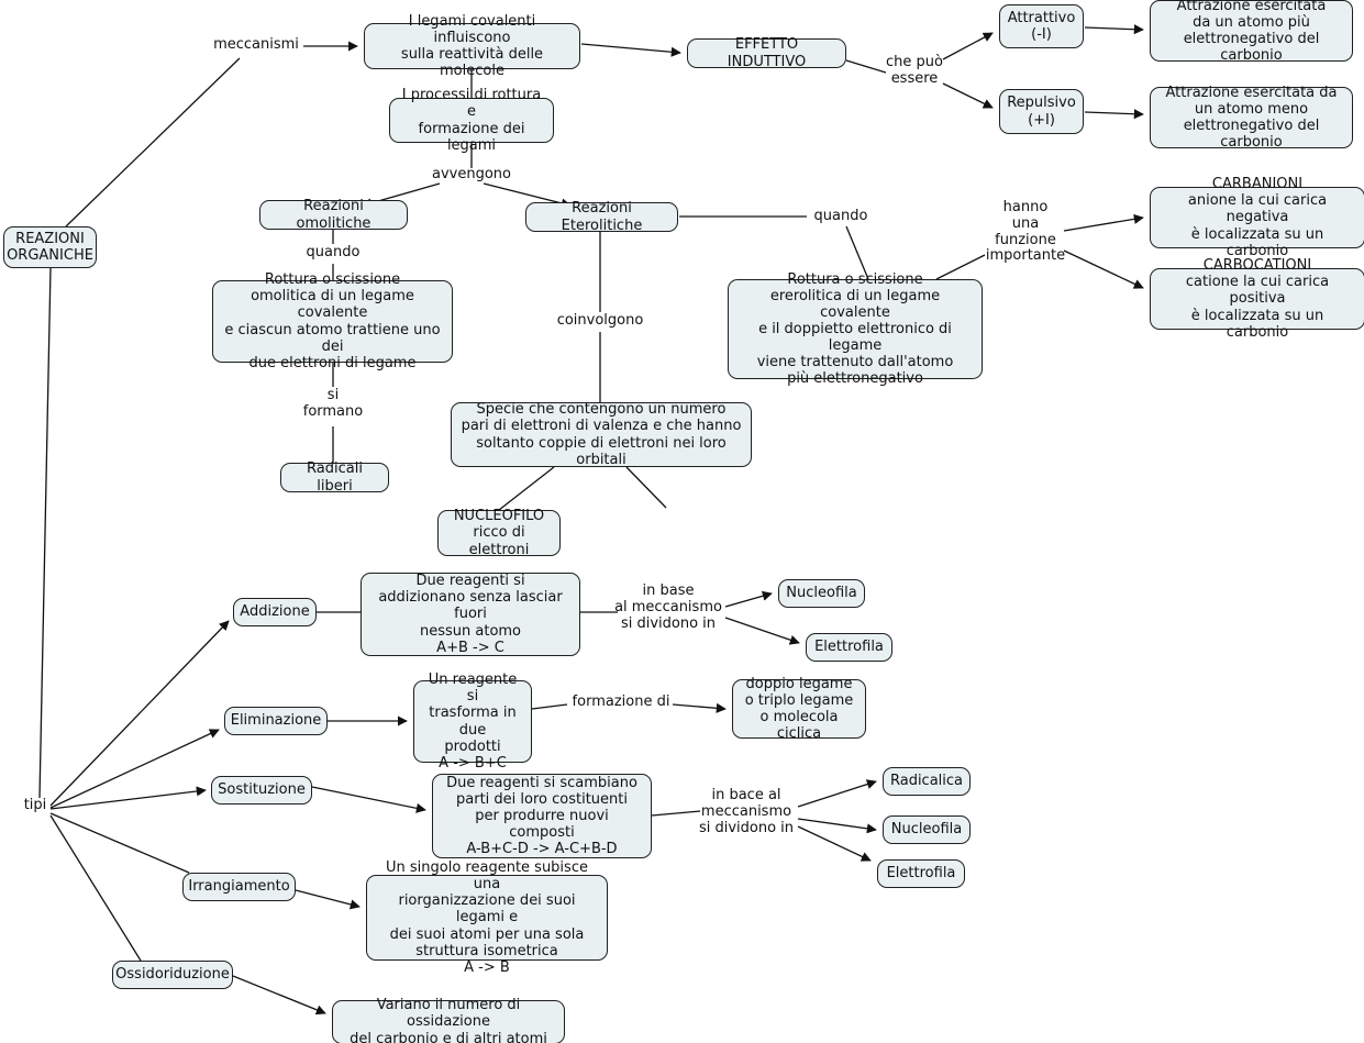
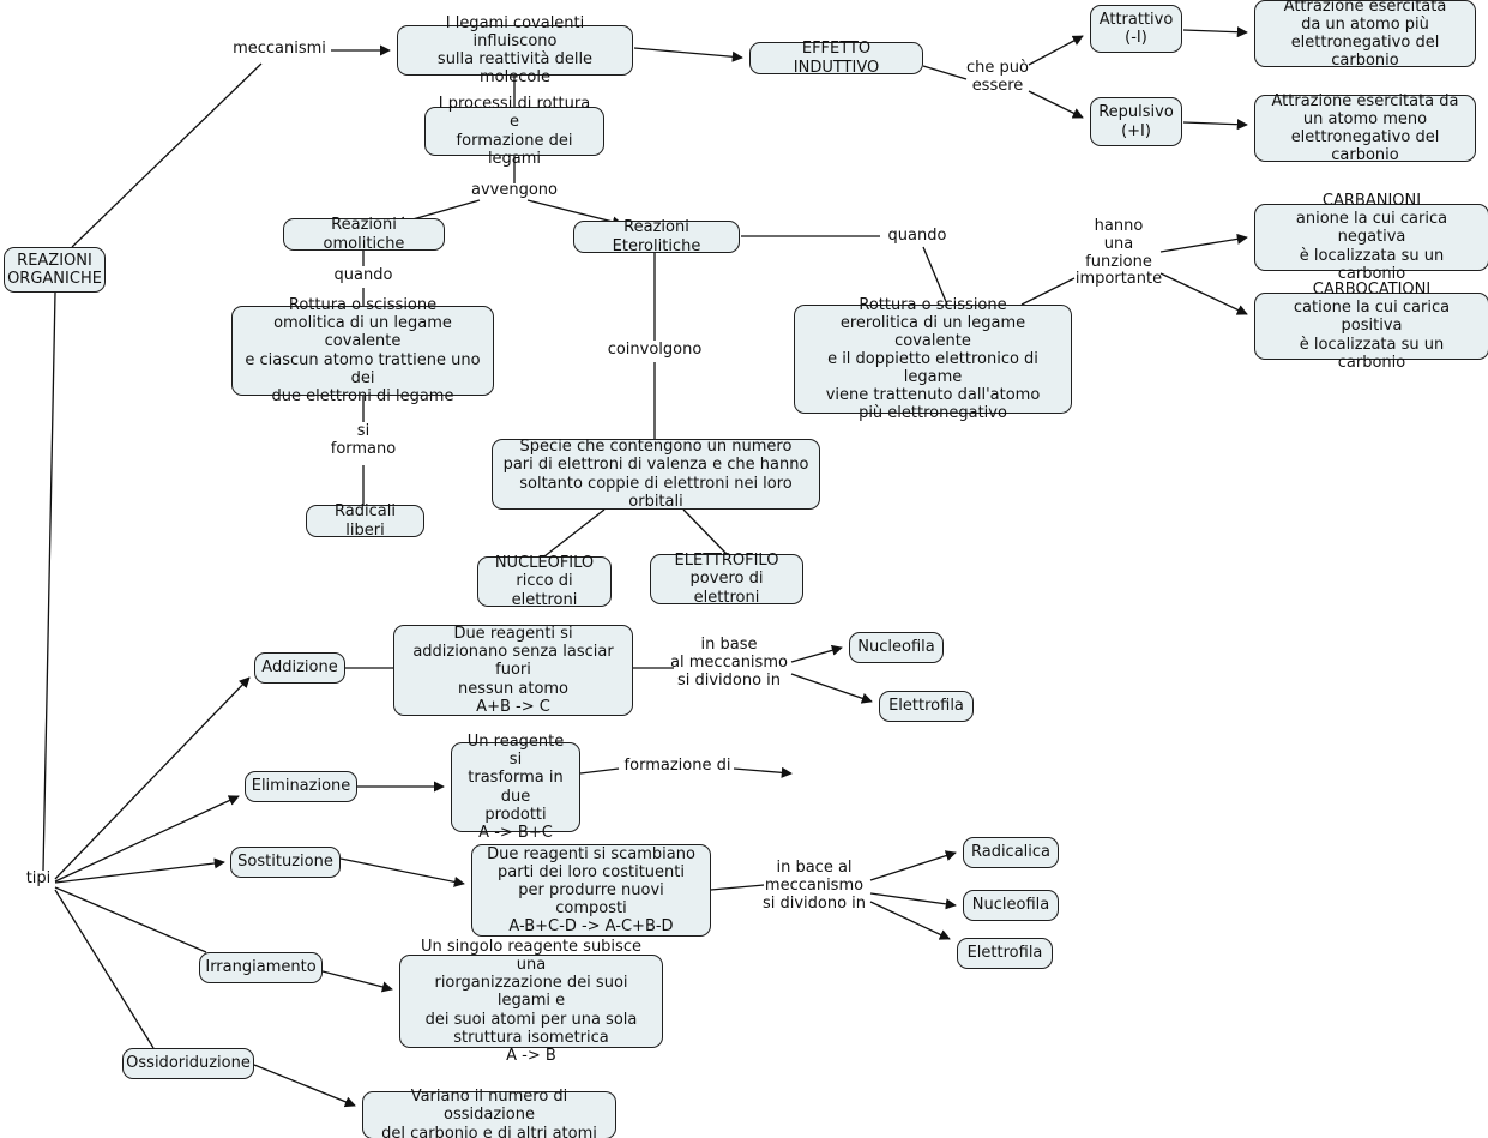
  REAZIONI
  ORGANICHE
  I legami covalenti influiscono
  sulla reattività delle molecole
  I processi di rottura e
  formazione dei legami
  EFFETTO INDUTTIVO
  Attrattivo
  (-I)
  Repulsivo
  (+I)
  Attrazione esercitata
  da un atomo più
  elettronegativo del carbonio
  Attrazione esercitata da
  un atomo meno
  elettronegativo del carbonio
  Reazioni omolitiche
  Reazioni Eterolitiche
  Rottura o scissione
  omolitica di un legame covalente
  e ciascun atomo trattiene uno dei
  due elettroni di legame
  Radicali liberi
  Rottura o scissione
  ererolitica di un legame covalente
  e il doppietto elettronico di legame
  viene trattenuto dall'atomo
  più elettronegativo
  CARBANIONI
  anione la cui carica negativa
  è localizzata su un carbonio
  CARBOCATIONI
  catione la cui carica positiva
  è localizzata su un carbonio
  Specie che contengono un numero
  pari di elettroni di valenza e che hanno
  soltanto coppie di elettroni nei loro orbitali
  NUCLEOFILO
  ricco di elettroni
+ ELETTROFILO
+ povero di elettroni
  Addizione
  Due reagenti si
  addizionano senza lasciar fuori
  nessun atomo
  A+B -> C
  Nucleofila
  Elettrofila
  Eliminazione
  Un reagente si
  trasforma in due
  prodotti
  A -> B+C
- doppio legame
- o triplo legame
- o molecola ciclica
  Sostituzione
  Due reagenti si scambiano
  parti dei loro costituenti
  per produrre nuovi composti
  A-B+C-D -> A-C+B-D
  Radicalica
  Nucleofila
  Elettrofila
  Irrangiamento
  Un singolo reagente subisce una
  riorganizzazione dei suoi legami e
  dei suoi atomi per una sola
  struttura isometrica
  A -> B
  Ossidoriduzione
  Variano il numero di ossidazione
  del carbonio e di altri atomi
  meccanismi
  che può
  essere
  avvengono
  quando
  quando
  coinvolgono
  si
  formano
  hanno
  una
  funzione
  importante
  in base
  al meccanismo
  si dividono in
  formazione di
  in bace al
  meccanismo
  si dividono in
  tipi
